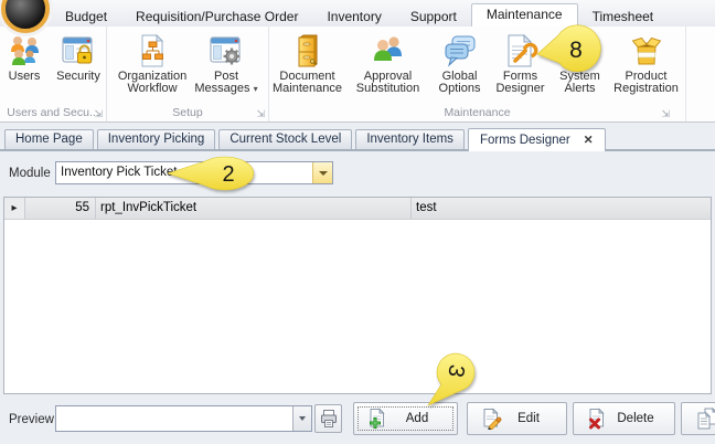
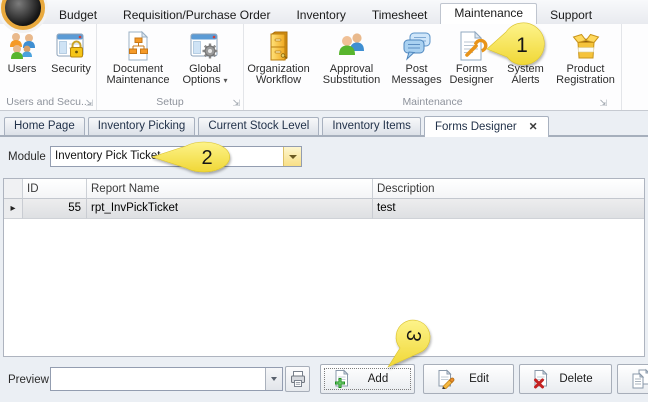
  Users
  Security
  Users and Secu...
  ⇲
- Organization Workflow
+ Document Maintenance
- Post Messages ▾
+ Global Options ▾
  Setup
  ⇲
- Document Maintenance
+ Organization Workflow
  Approval Substitution
- Global Options
+ Post Messages
  Forms Designer
  System Alerts
  Product Registration
  Maintenance
  ⇲
  Budget
  Requisition/Purchase Order
  Inventory
- Support
+ Timesheet
  Maintenance
- Timesheet
+ Support
  Home Page
  Inventory Picking
  Current Stock Level
  Inventory Items
  Forms Designer ✕
  Module
  Inventory Pick Ticke
+ ID
+ Report Name
+ Description
  ▸
  55
  rpt_InvPickTicket
  test
  Preview
  Add
  Edit
  Delete
- 8
+ 1
  2
